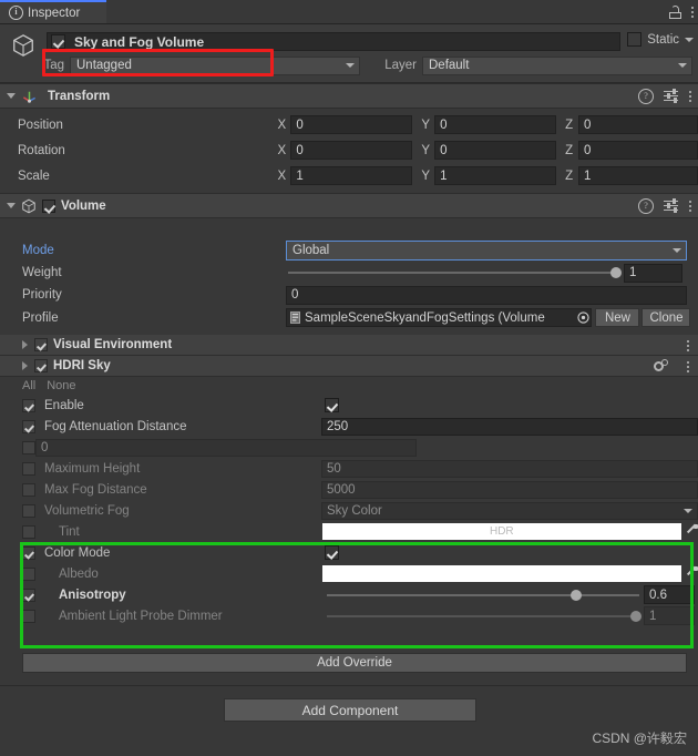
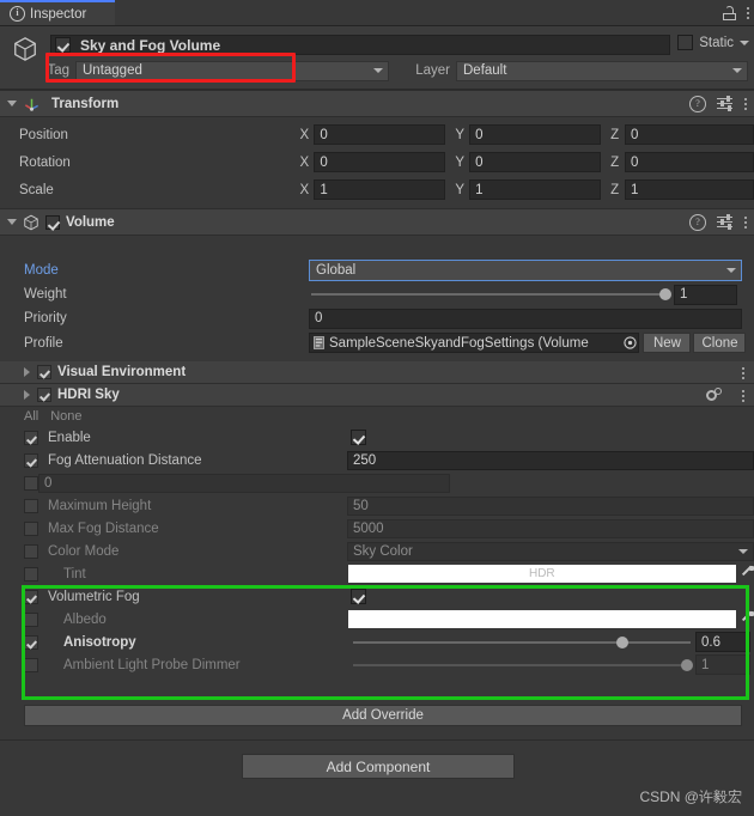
  i
  Inspector
  Sky and Fog Volume
  Static
  Tag
  Untagged
  Layer
  Default
  Transform
  ?
  Position
  X
  0
  Y
  0
  Z
  0
  Rotation
  X
  0
  Y
  0
  Z
  0
  Scale
  X
  1
  Y
  1
  Z
  1
  Volume
  ?
  Mode
  Global
  Weight
  1
  Priority
  0
  Profile
  SampleSceneSkyandFogSettings (Volume
  New
  Clone
  Visual Environment
  HDRI Sky
  All
  None
  Enable
  Fog Attenuation Distance
  250
  0
  Maximum Height
  50
  Max Fog Distance
  5000
- Volumetric Fog
+ Color Mode
  Sky Color
  Tint
  HDR
- Color Mode
+ Volumetric Fog
  Albedo
  Anisotropy
  0.6
  Ambient Light Probe Dimmer
  1
  Add Override
  Add Component
  CSDN @许毅宏
